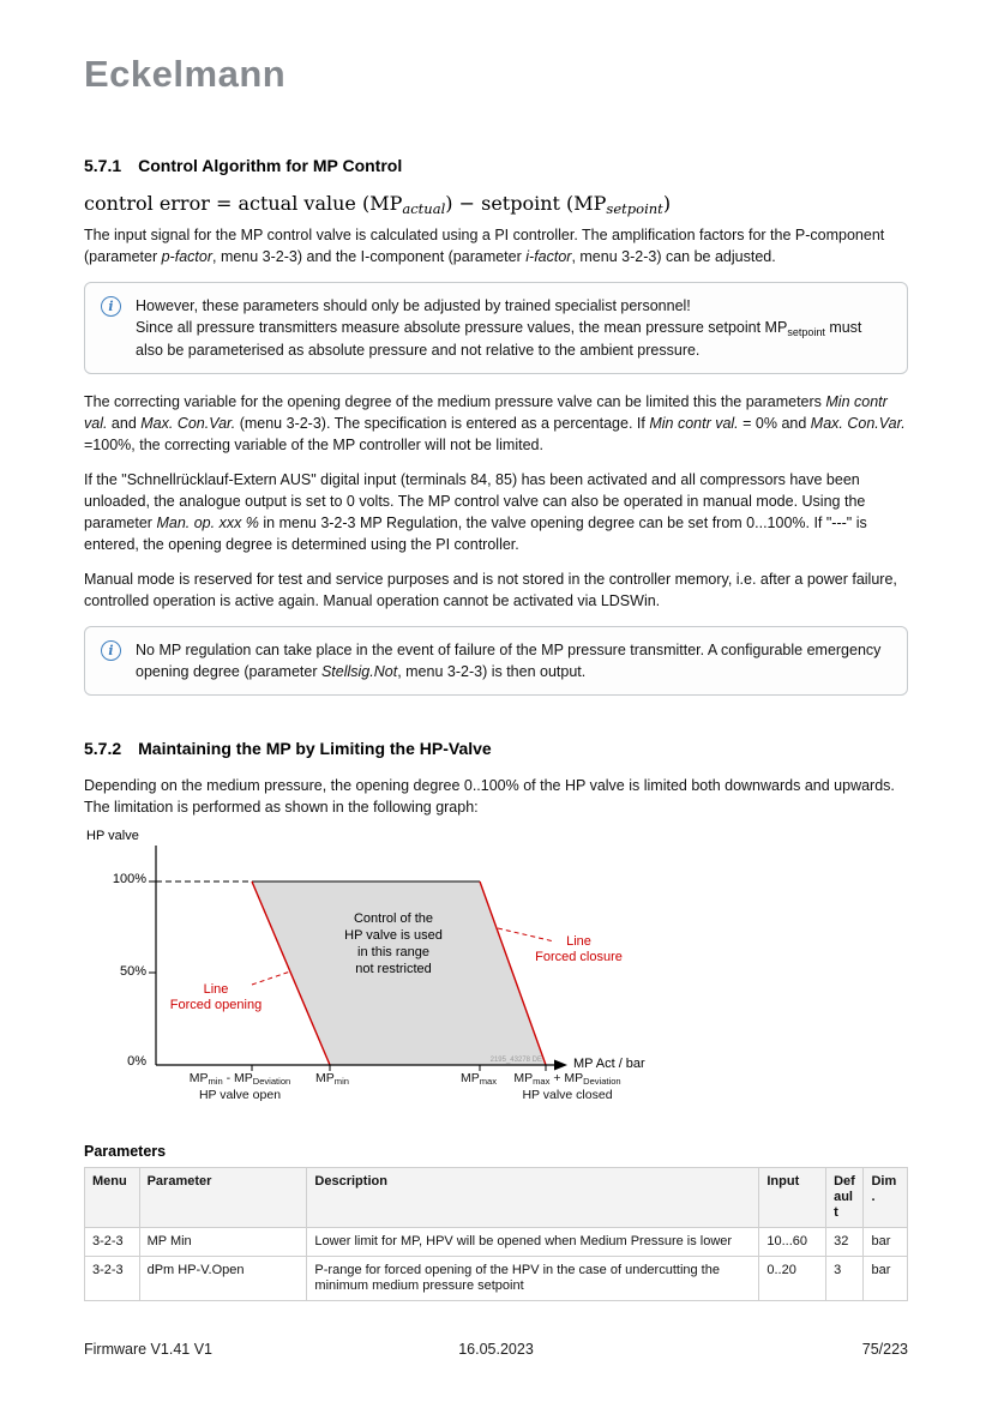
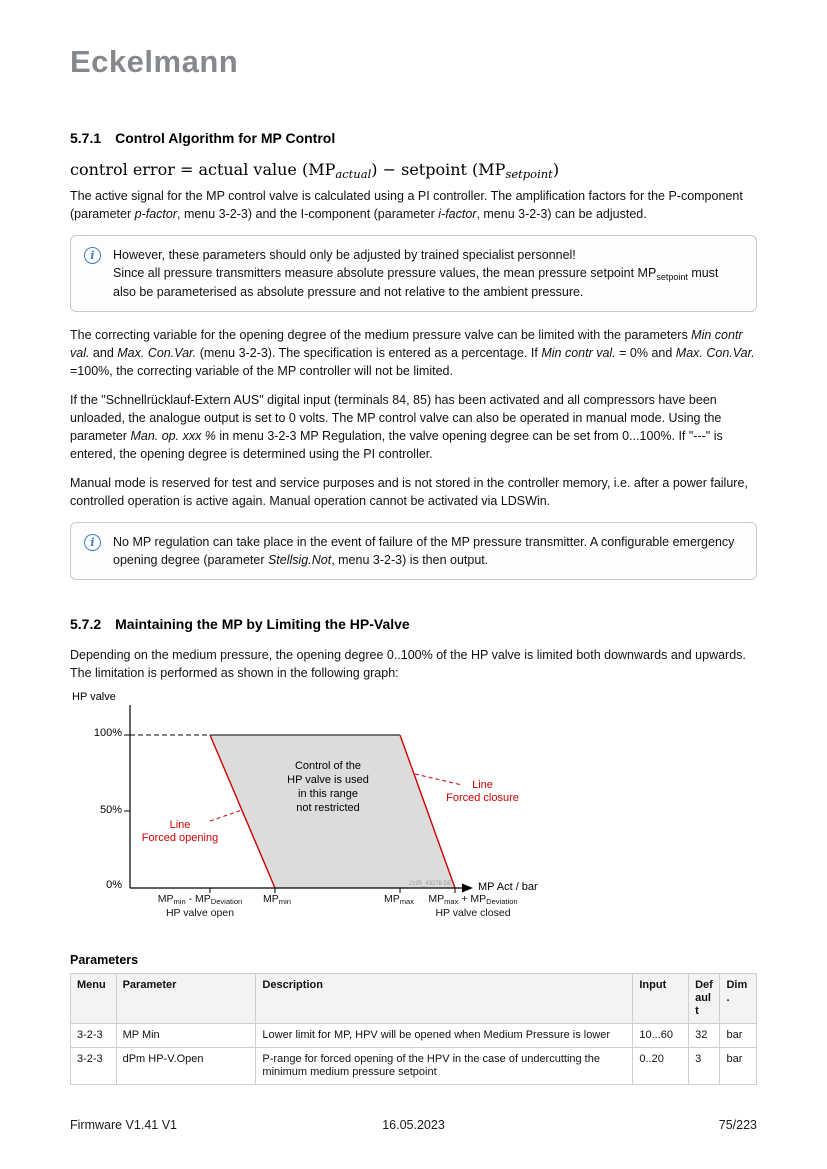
  Eckelmann
  5.7.1 Control Algorithm for MP Control
  control error = actual value (MPactual) − setpoint (MPsetpoint)
- The input signal for the MP control valve is calculated using a PI controller. The amplification factors for the P-component (parameter p-factor, menu 3-2-3) and the I-component (parameter i-factor, menu 3-2-3) can be adjusted.
+ The active signal for the MP control valve is calculated using a PI controller. The amplification factors for the P-component (parameter p-factor, menu 3-2-3) and the I-component (parameter i-factor, menu 3-2-3) can be adjusted.
  i
  However, these parameters should only be adjusted by trained specialist personnel!
  Since all pressure transmitters measure absolute pressure values, the mean pressure setpoint MPsetpoint must also be parameterised as absolute pressure and not relative to the ambient pressure.
- The correcting variable for the opening degree of the medium pressure valve can be limited this the parameters Min contr val. and Max. Con.Var. (menu 3-2-3). The specification is entered as a percentage. If Min contr val. = 0% and Max. Con.Var. =100%, the correcting variable of the MP controller will not be limited.
+ The correcting variable for the opening degree of the medium pressure valve can be limited with the parameters Min contr val. and Max. Con.Var. (menu 3-2-3). The specification is entered as a percentage. If Min contr val. = 0% and Max. Con.Var. =100%, the correcting variable of the MP controller will not be limited.
  If the "Schnellrücklauf-Extern AUS" digital input (terminals 84, 85) has been activated and all compressors have been unloaded, the analogue output is set to 0 volts. The MP control valve can also be operated in manual mode. Using the parameter Man. op. xxx % in menu 3-2-3 MP Regulation, the valve opening degree can be set from 0...100%. If "---" is entered, the opening degree is determined using the PI controller.
  Manual mode is reserved for test and service purposes and is not stored in the controller memory, i.e. after a power failure, controlled operation is active again. Manual operation cannot be activated via LDSWin.
  i
  No MP regulation can take place in the event of failure of the MP pressure transmitter. A configurable emergency opening degree (parameter Stellsig.Not, menu 3-2-3) is then output.
  5.7.2 Maintaining the MP by Limiting the HP-Valve
  Depending on the medium pressure, the opening degree 0..100% of the HP valve is limited both downwards and upwards. The limitation is performed as shown in the following graph:
  HP valve
  100%
  50%
  0%
  MP Act / bar
  Control of the
  HP valve is used
  in this range
  not restricted
  Line
  Forced opening
  Line
  Forced closure
  MPmin - MPDeviation
  MPmin
  MPmax
  MPmax + MPDeviation
  HP valve open
  HP valve closed
  Parameters
  Menu	Parameter	Description	Input	Default	Dim.
  3-2-3	MP Min	Lower limit for MP, HPV will be opened when Medium Pressure is lower	10...60	32	bar
  3-2-3	dPm HP-V.Open	P-range for forced opening of the HPV in the case of undercutting the minimum medium pressure setpoint	0..20	3	bar
  Firmware V1.41 V1
  16.05.2023
  75/223
